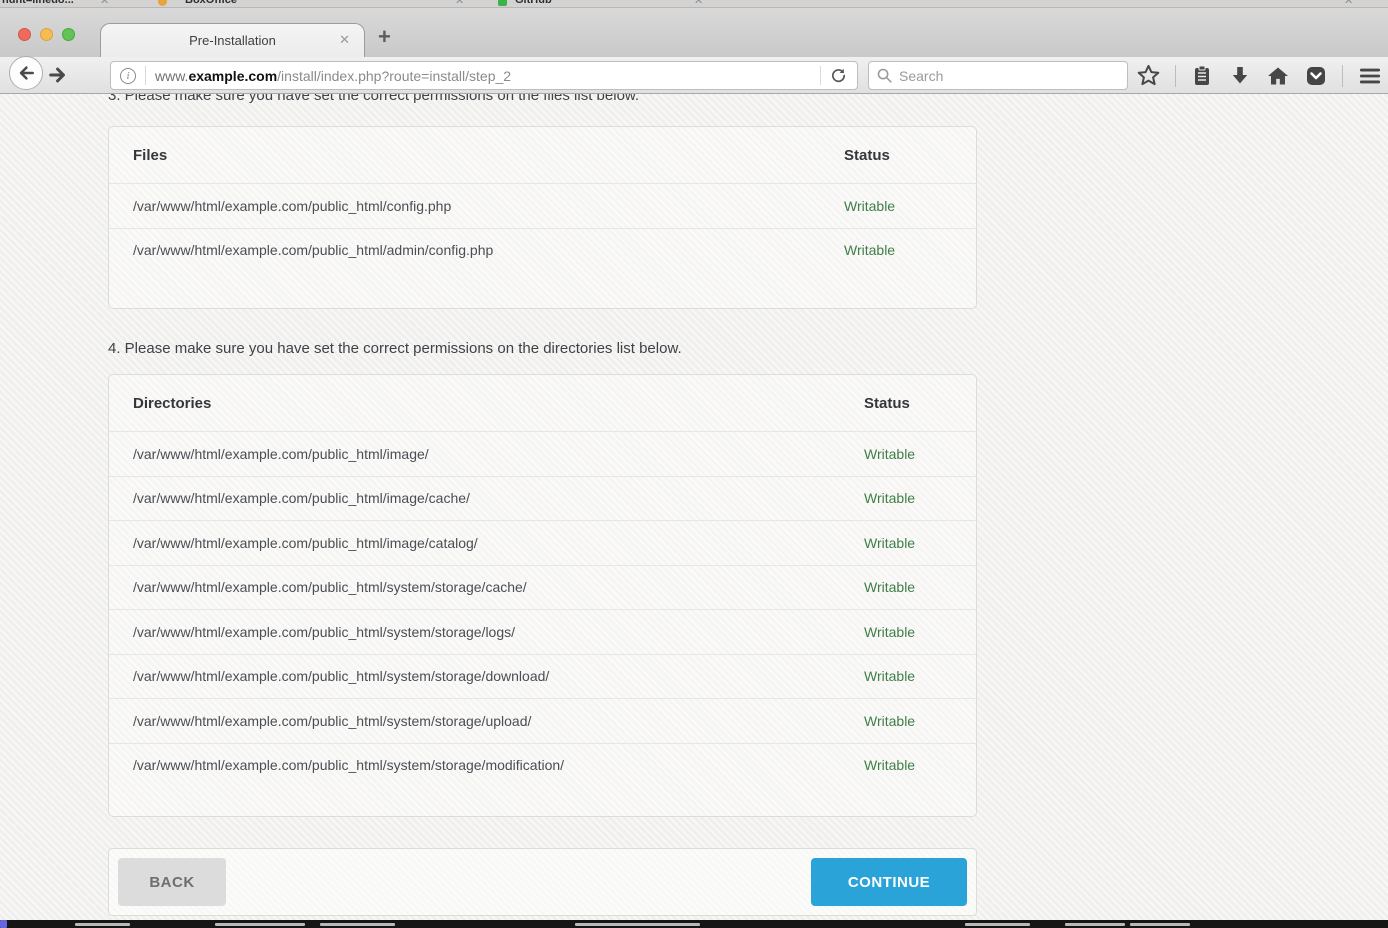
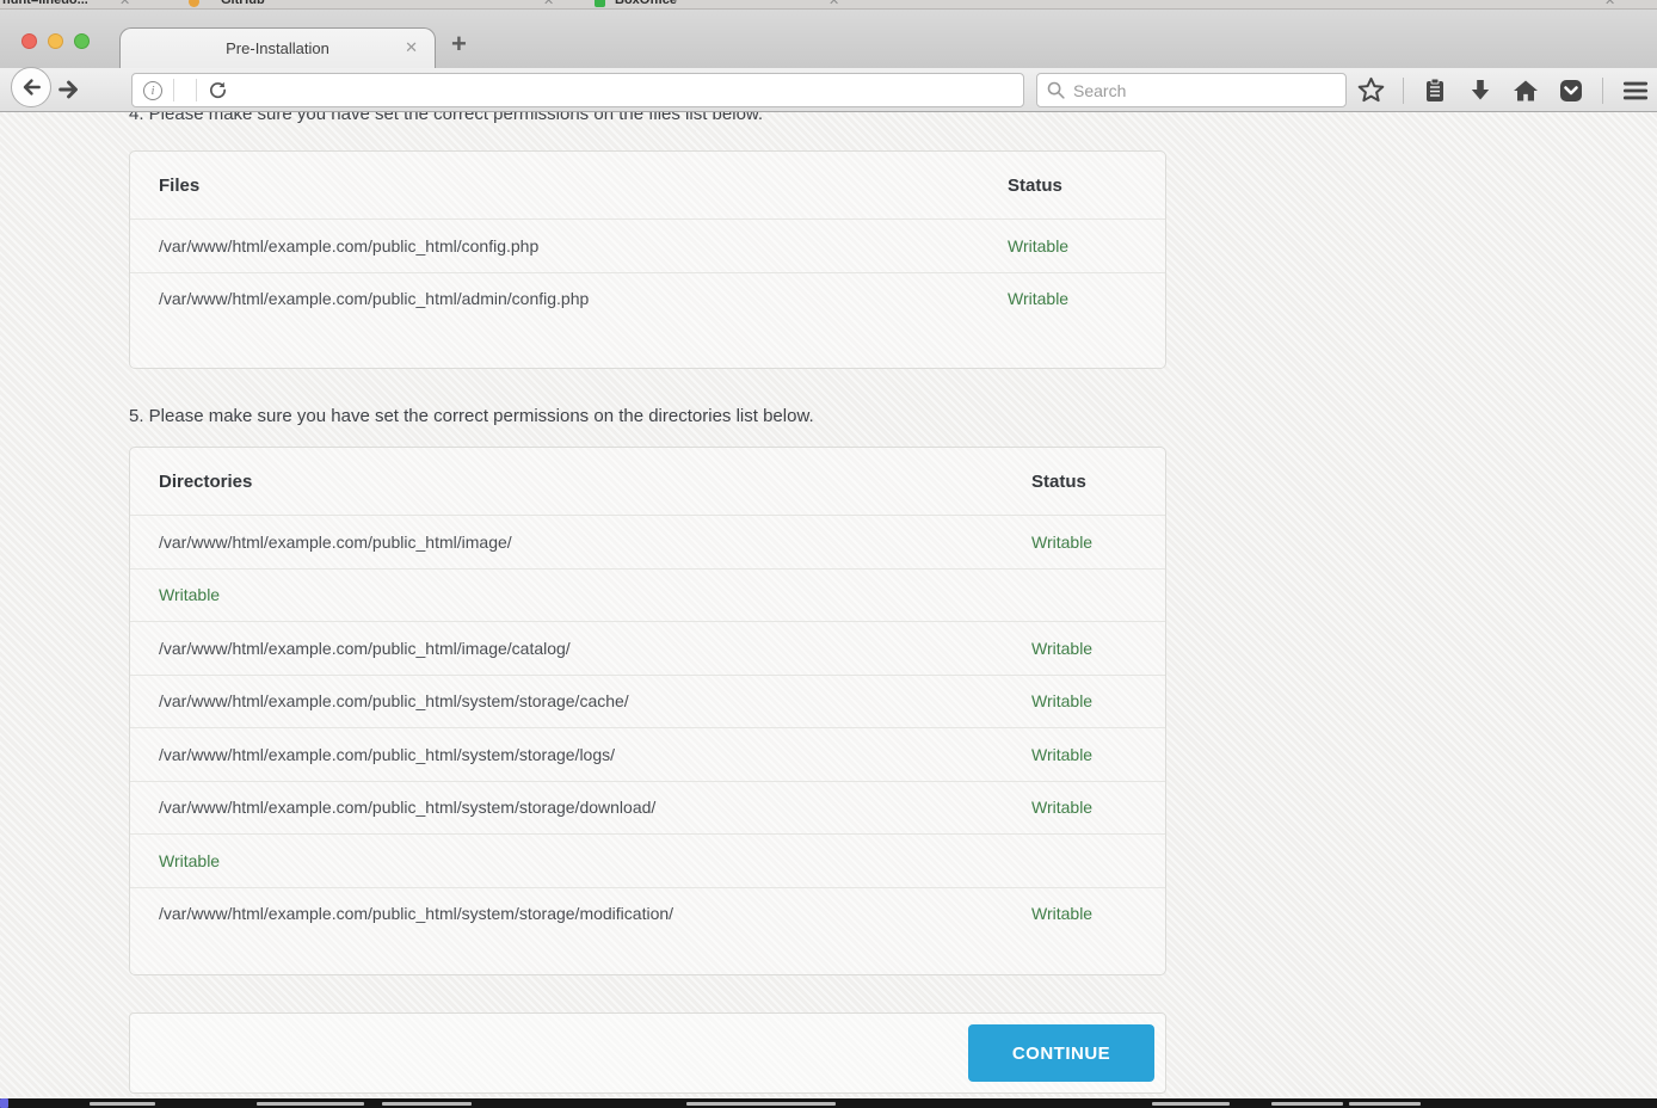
  hunt=linedo...
  ✕
- BoxOffice
+ GitHub
  ✕
- GitHub
+ BoxOffice
  ✕
  ✕
  Pre-Installation
  ✕
  +
  i
- www.example.com/install/index.php?route=install/step_2
  Search
- 3. Please make sure you have set the correct permissions on the files list below.
+ 4. Please make sure you have set the correct permissions on the files list below.
  Files
  Status
  /var/www/html/example.com/public_html/config.php
  Writable
  /var/www/html/example.com/public_html/admin/config.php
  Writable
- 4. Please make sure you have set the correct permissions on the directories list below.
+ 5. Please make sure you have set the correct permissions on the directories list below.
  Directories
  Status
  /var/www/html/example.com/public_html/image/
  Writable
- /var/www/html/example.com/public_html/image/cache/
  Writable
  /var/www/html/example.com/public_html/image/catalog/
  Writable
  /var/www/html/example.com/public_html/system/storage/cache/
  Writable
  /var/www/html/example.com/public_html/system/storage/logs/
  Writable
  /var/www/html/example.com/public_html/system/storage/download/
  Writable
- /var/www/html/example.com/public_html/system/storage/upload/
  Writable
  /var/www/html/example.com/public_html/system/storage/modification/
  Writable
- BACK
  CONTINUE
